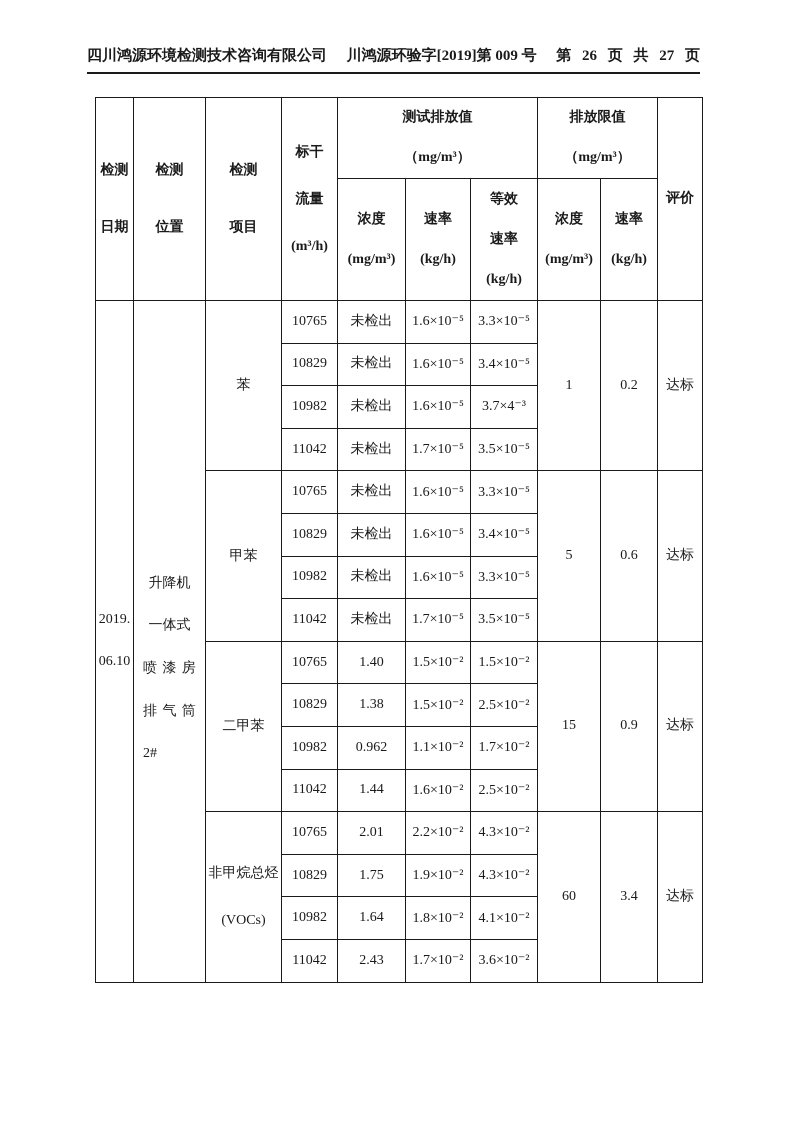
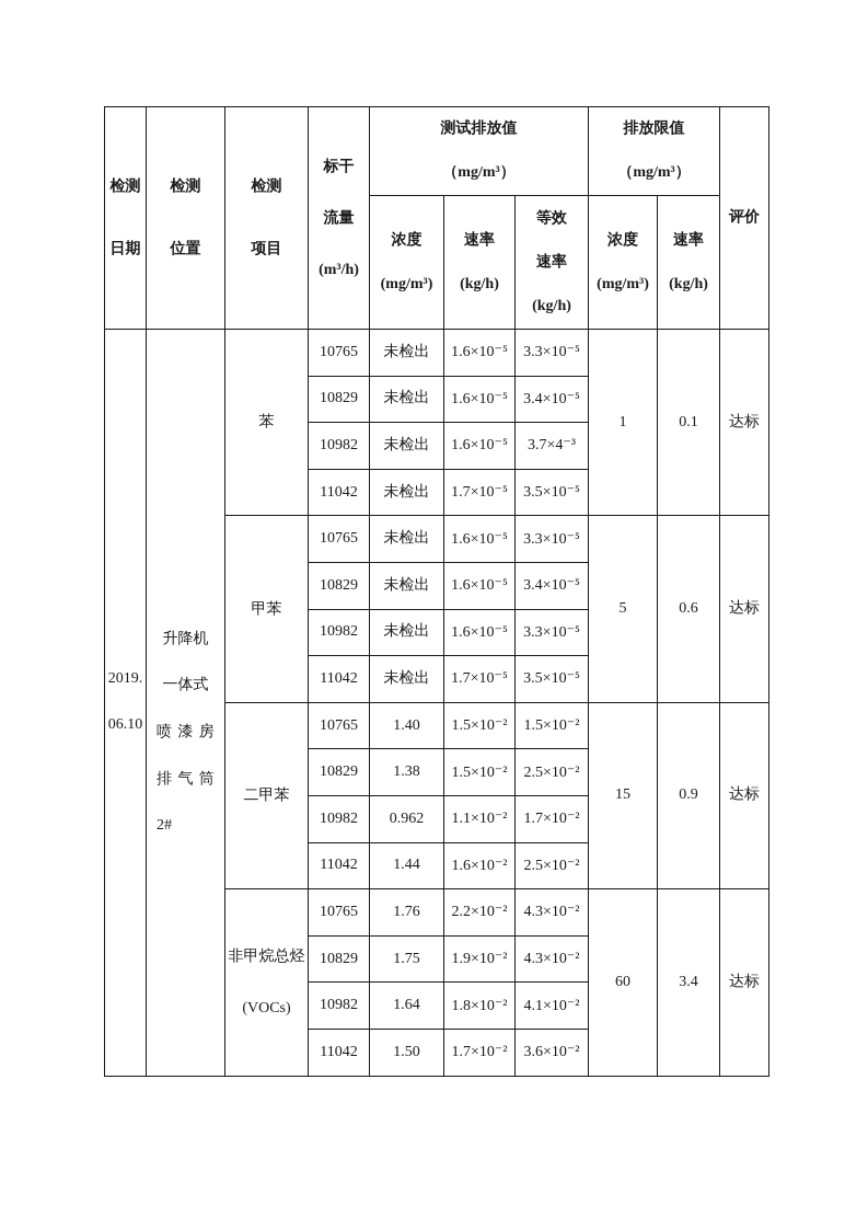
- 四川鸿源环境检测技术咨询有限公司
- 川鸿源环验字[2019]第 009 号
- 第 26 页 共 27 页
  检测 日期	检测 位置	检测 项目	标干 流量 (m³/h)	测试排放值 （mg/m³）	排放限值 （mg/m³）	评价
  浓度 (mg/m³)	速率 (kg/h)	等效 速率 (kg/h)	浓度 (mg/m³)	速率 (kg/h)
- 2019. 06.10	升降机 一体式 喷漆房 排气筒 2#	苯	10765	未检出	1.6×10⁻⁵	3.3×10⁻⁵	1	0.2	达标
+ 2019. 06.10	升降机 一体式 喷漆房 排气筒 2#	苯	10765	未检出	1.6×10⁻⁵	3.3×10⁻⁵	1	0.1	达标
  10829	未检出	1.6×10⁻⁵	3.4×10⁻⁵
  10982	未检出	1.6×10⁻⁵	3.7×4⁻³
  11042	未检出	1.7×10⁻⁵	3.5×10⁻⁵
  甲苯	10765	未检出	1.6×10⁻⁵	3.3×10⁻⁵	5	0.6	达标
  10829	未检出	1.6×10⁻⁵	3.4×10⁻⁵
  10982	未检出	1.6×10⁻⁵	3.3×10⁻⁵
  11042	未检出	1.7×10⁻⁵	3.5×10⁻⁵
  二甲苯	10765	1.40	1.5×10⁻²	1.5×10⁻²	15	0.9	达标
  10829	1.38	1.5×10⁻²	2.5×10⁻²
  10982	0.962	1.1×10⁻²	1.7×10⁻²
  11042	1.44	1.6×10⁻²	2.5×10⁻²
- 非甲烷总烃(VOCs)	10765	2.01	2.2×10⁻²	4.3×10⁻²	60	3.4	达标
+ 非甲烷总烃(VOCs)	10765	1.76	2.2×10⁻²	4.3×10⁻²	60	3.4	达标
  10829	1.75	1.9×10⁻²	4.3×10⁻²
  10982	1.64	1.8×10⁻²	4.1×10⁻²
- 11042	2.43	1.7×10⁻²	3.6×10⁻²
+ 11042	1.50	1.7×10⁻²	3.6×10⁻²
